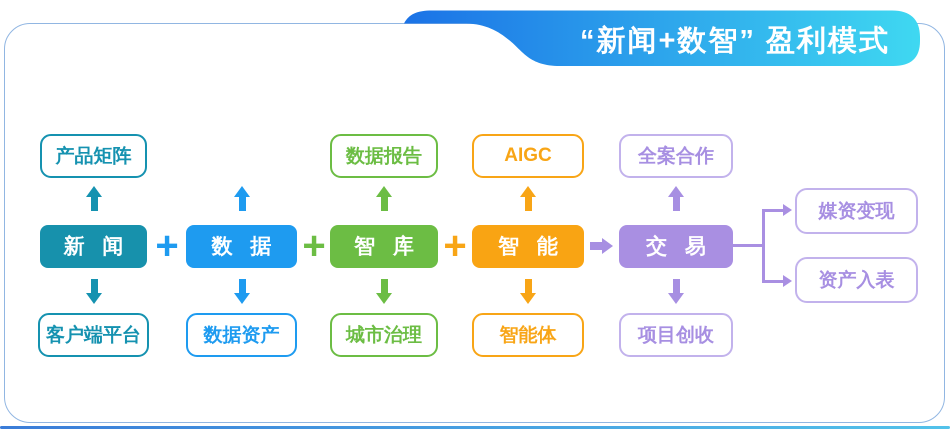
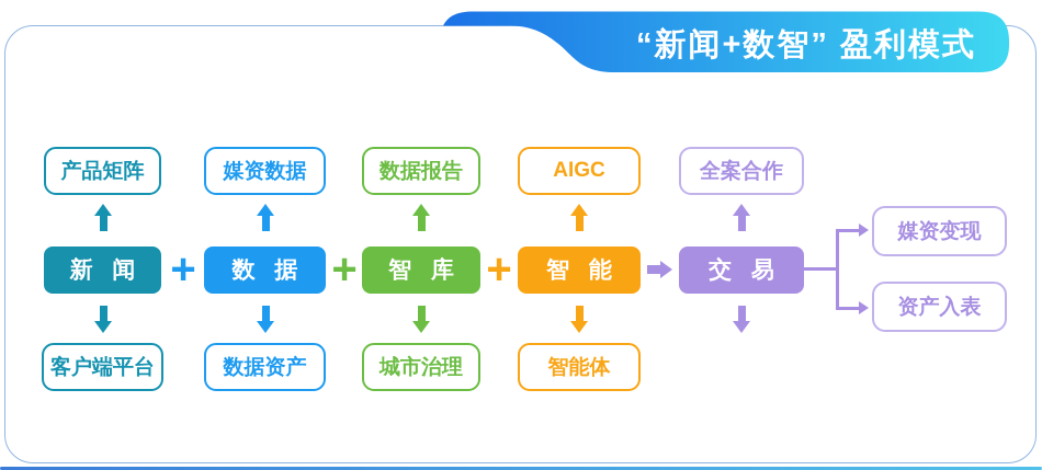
  “新闻+数智” 盈利模式
  产品矩阵
  新 闻
  客户端平台
  +
+ 媒资数据
  数 据
  数据资产
  +
  数据报告
  智 库
  城市治理
  +
  AIGC
  智 能
  智能体
  全案合作
  交 易
- 项目创收
  媒资变现
  资产入表
